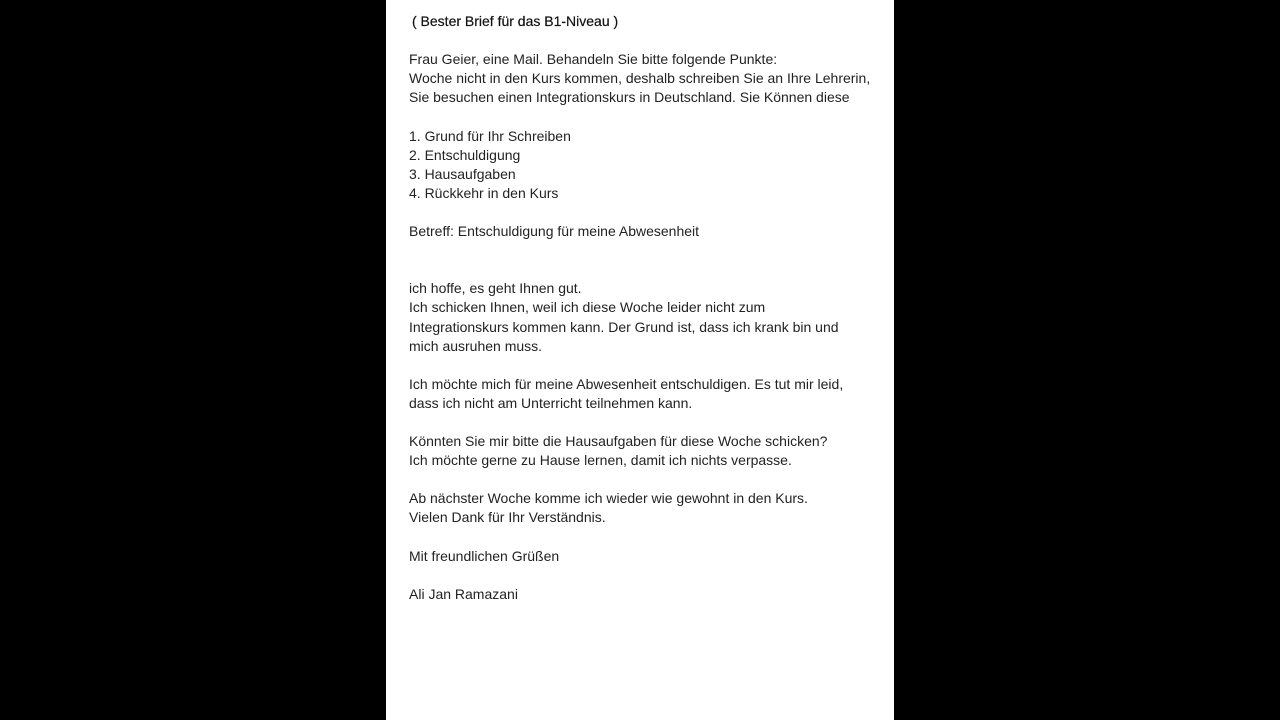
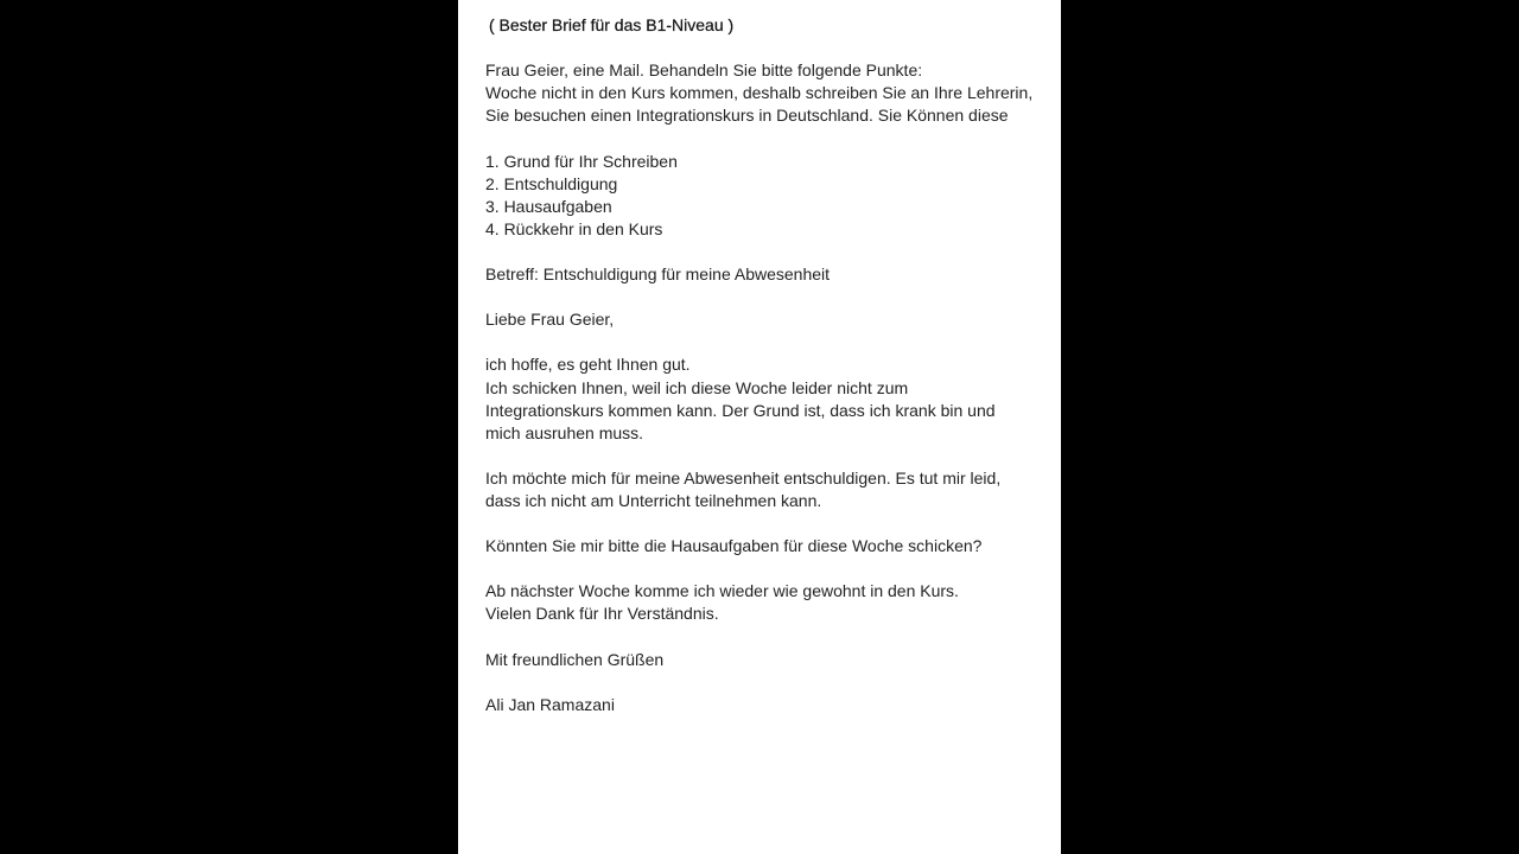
  ( Bester Brief für das B1-Niveau )
  Frau Geier, eine Mail. Behandeln Sie bitte folgende Punkte:
  Woche nicht in den Kurs kommen, deshalb schreiben Sie an Ihre Lehrerin,
  Sie besuchen einen Integrationskurs in Deutschland. Sie Können diese
  1. Grund für Ihr Schreiben
  2. Entschuldigung
  3. Hausaufgaben
  4. Rückkehr in den Kurs
  Betreff: Entschuldigung für meine Abwesenheit
+ Liebe Frau Geier,
  ich hoffe, es geht Ihnen gut.
  Ich schicken Ihnen, weil ich diese Woche leider nicht zum
  Integrationskurs kommen kann. Der Grund ist, dass ich krank bin und
  mich ausruhen muss.
  Ich möchte mich für meine Abwesenheit entschuldigen. Es tut mir leid,
  dass ich nicht am Unterricht teilnehmen kann.
  Könnten Sie mir bitte die Hausaufgaben für diese Woche schicken?
- Ich möchte gerne zu Hause lernen, damit ich nichts verpasse.
  Ab nächster Woche komme ich wieder wie gewohnt in den Kurs.
  Vielen Dank für Ihr Verständnis.
  Mit freundlichen Grüßen
  Ali Jan Ramazani
